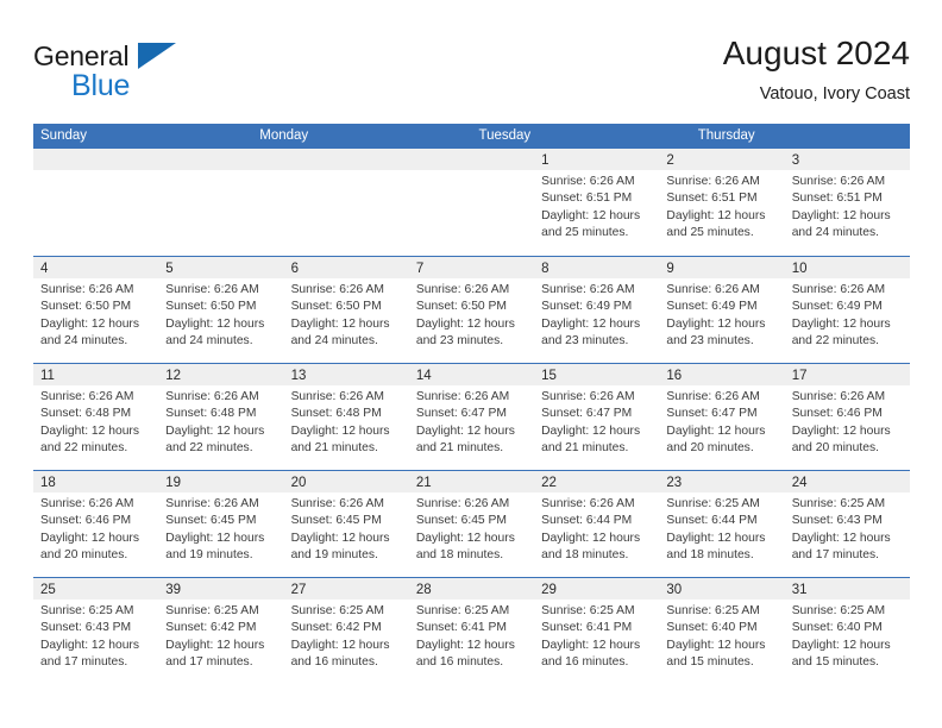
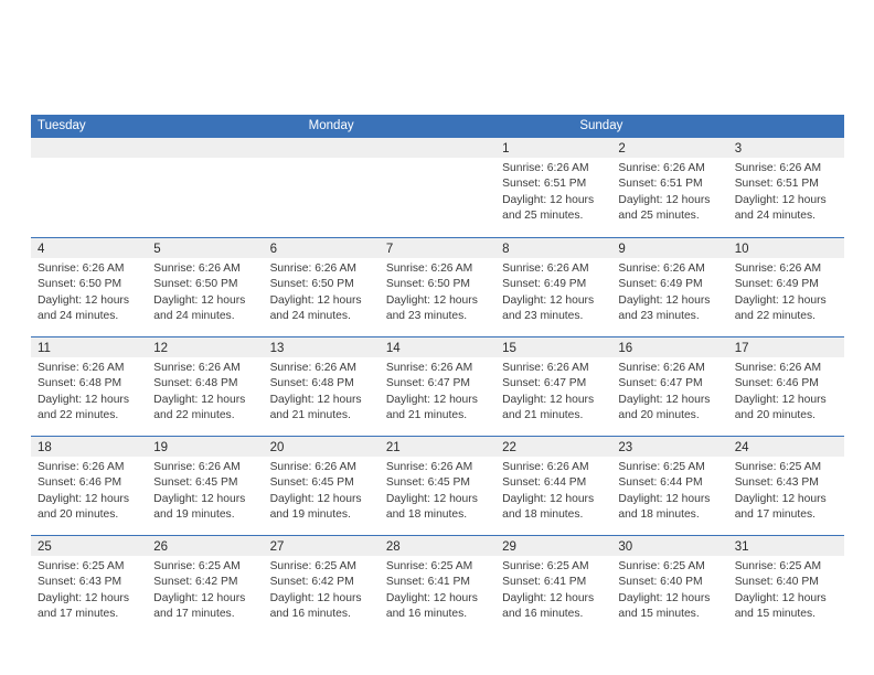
- General
- Blue
- August 2024
- Vatouo, Ivory Coast
- Sunday
+ Tuesday
  Monday
- Tuesday
+ Sunday
- Thursday
  1
  Sunrise: 6:26 AM
  Sunset: 6:51 PM
  Daylight: 12 hours
  and 25 minutes.
  2
  Sunrise: 6:26 AM
  Sunset: 6:51 PM
  Daylight: 12 hours
  and 25 minutes.
  3
  Sunrise: 6:26 AM
  Sunset: 6:51 PM
  Daylight: 12 hours
  and 24 minutes.
  4
  Sunrise: 6:26 AM
  Sunset: 6:50 PM
  Daylight: 12 hours
  and 24 minutes.
  5
  Sunrise: 6:26 AM
  Sunset: 6:50 PM
  Daylight: 12 hours
  and 24 minutes.
  6
  Sunrise: 6:26 AM
  Sunset: 6:50 PM
  Daylight: 12 hours
  and 24 minutes.
  7
  Sunrise: 6:26 AM
  Sunset: 6:50 PM
  Daylight: 12 hours
  and 23 minutes.
  8
  Sunrise: 6:26 AM
  Sunset: 6:49 PM
  Daylight: 12 hours
  and 23 minutes.
  9
  Sunrise: 6:26 AM
  Sunset: 6:49 PM
  Daylight: 12 hours
  and 23 minutes.
  10
  Sunrise: 6:26 AM
  Sunset: 6:49 PM
  Daylight: 12 hours
  and 22 minutes.
  11
  Sunrise: 6:26 AM
  Sunset: 6:48 PM
  Daylight: 12 hours
  and 22 minutes.
  12
  Sunrise: 6:26 AM
  Sunset: 6:48 PM
  Daylight: 12 hours
  and 22 minutes.
  13
  Sunrise: 6:26 AM
  Sunset: 6:48 PM
  Daylight: 12 hours
  and 21 minutes.
  14
  Sunrise: 6:26 AM
  Sunset: 6:47 PM
  Daylight: 12 hours
  and 21 minutes.
  15
  Sunrise: 6:26 AM
  Sunset: 6:47 PM
  Daylight: 12 hours
  and 21 minutes.
  16
  Sunrise: 6:26 AM
  Sunset: 6:47 PM
  Daylight: 12 hours
  and 20 minutes.
  17
  Sunrise: 6:26 AM
  Sunset: 6:46 PM
  Daylight: 12 hours
  and 20 minutes.
  18
  Sunrise: 6:26 AM
  Sunset: 6:46 PM
  Daylight: 12 hours
  and 20 minutes.
  19
  Sunrise: 6:26 AM
  Sunset: 6:45 PM
  Daylight: 12 hours
  and 19 minutes.
  20
  Sunrise: 6:26 AM
  Sunset: 6:45 PM
  Daylight: 12 hours
  and 19 minutes.
  21
  Sunrise: 6:26 AM
  Sunset: 6:45 PM
  Daylight: 12 hours
  and 18 minutes.
  22
  Sunrise: 6:26 AM
  Sunset: 6:44 PM
  Daylight: 12 hours
  and 18 minutes.
  23
  Sunrise: 6:25 AM
  Sunset: 6:44 PM
  Daylight: 12 hours
  and 18 minutes.
  24
  Sunrise: 6:25 AM
  Sunset: 6:43 PM
  Daylight: 12 hours
  and 17 minutes.
  25
  Sunrise: 6:25 AM
  Sunset: 6:43 PM
  Daylight: 12 hours
  and 17 minutes.
- 39
+ 26
  Sunrise: 6:25 AM
  Sunset: 6:42 PM
  Daylight: 12 hours
  and 17 minutes.
  27
  Sunrise: 6:25 AM
  Sunset: 6:42 PM
  Daylight: 12 hours
  and 16 minutes.
  28
  Sunrise: 6:25 AM
  Sunset: 6:41 PM
  Daylight: 12 hours
  and 16 minutes.
  29
  Sunrise: 6:25 AM
  Sunset: 6:41 PM
  Daylight: 12 hours
  and 16 minutes.
  30
  Sunrise: 6:25 AM
  Sunset: 6:40 PM
  Daylight: 12 hours
  and 15 minutes.
  31
  Sunrise: 6:25 AM
  Sunset: 6:40 PM
  Daylight: 12 hours
  and 15 minutes.
